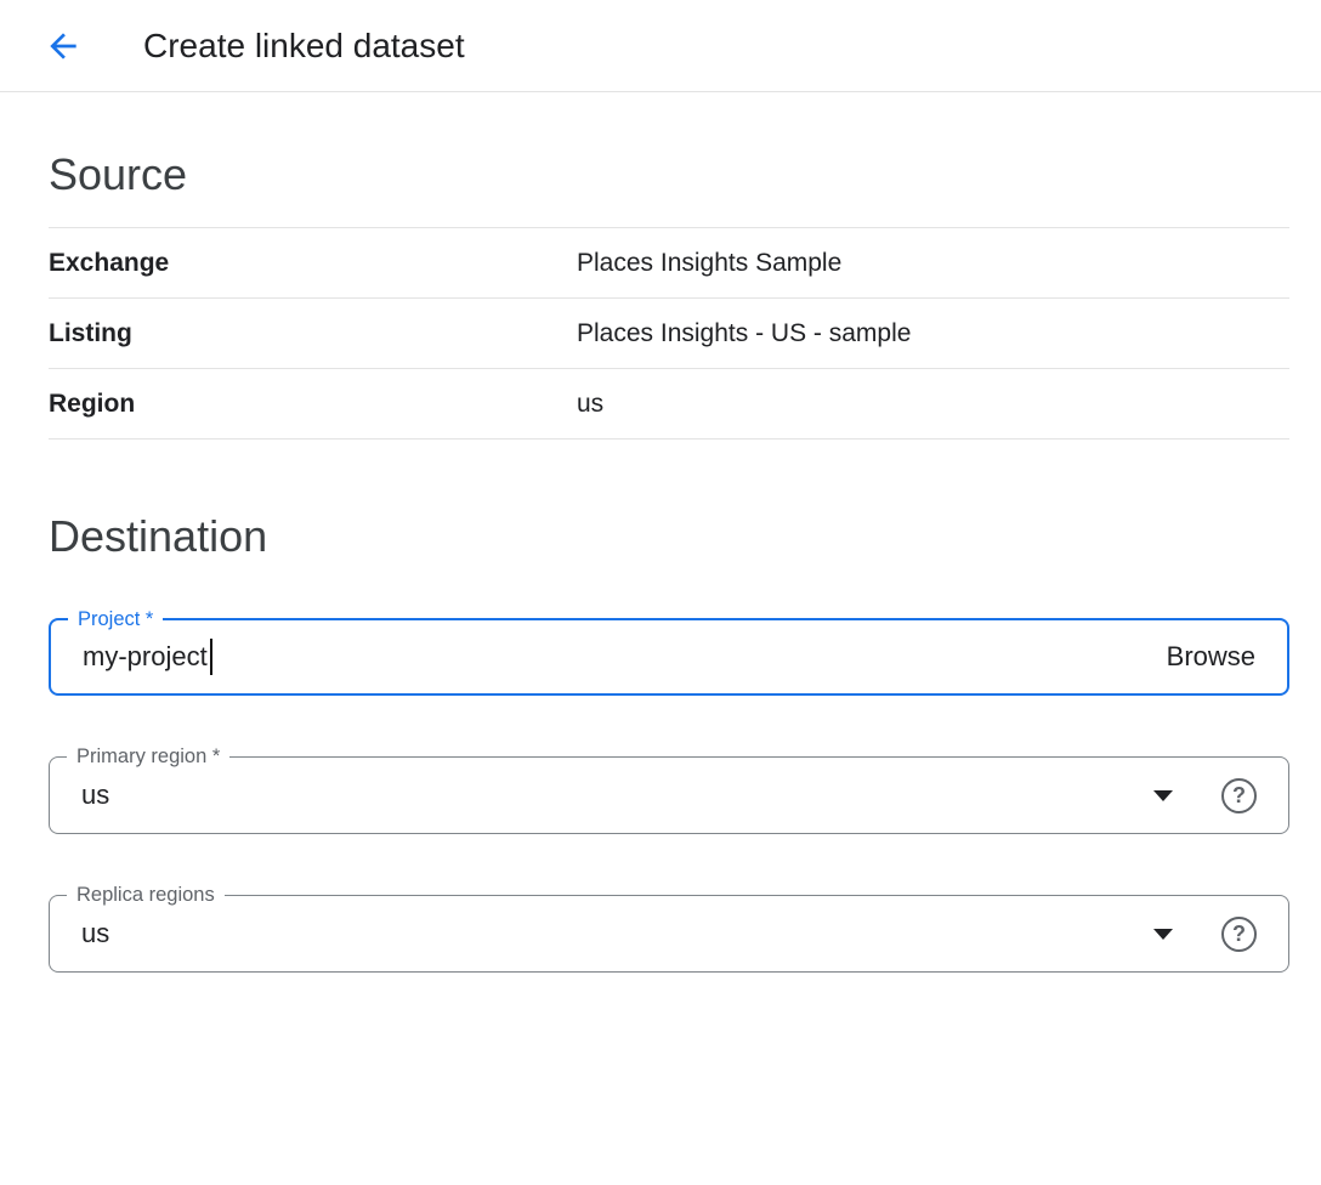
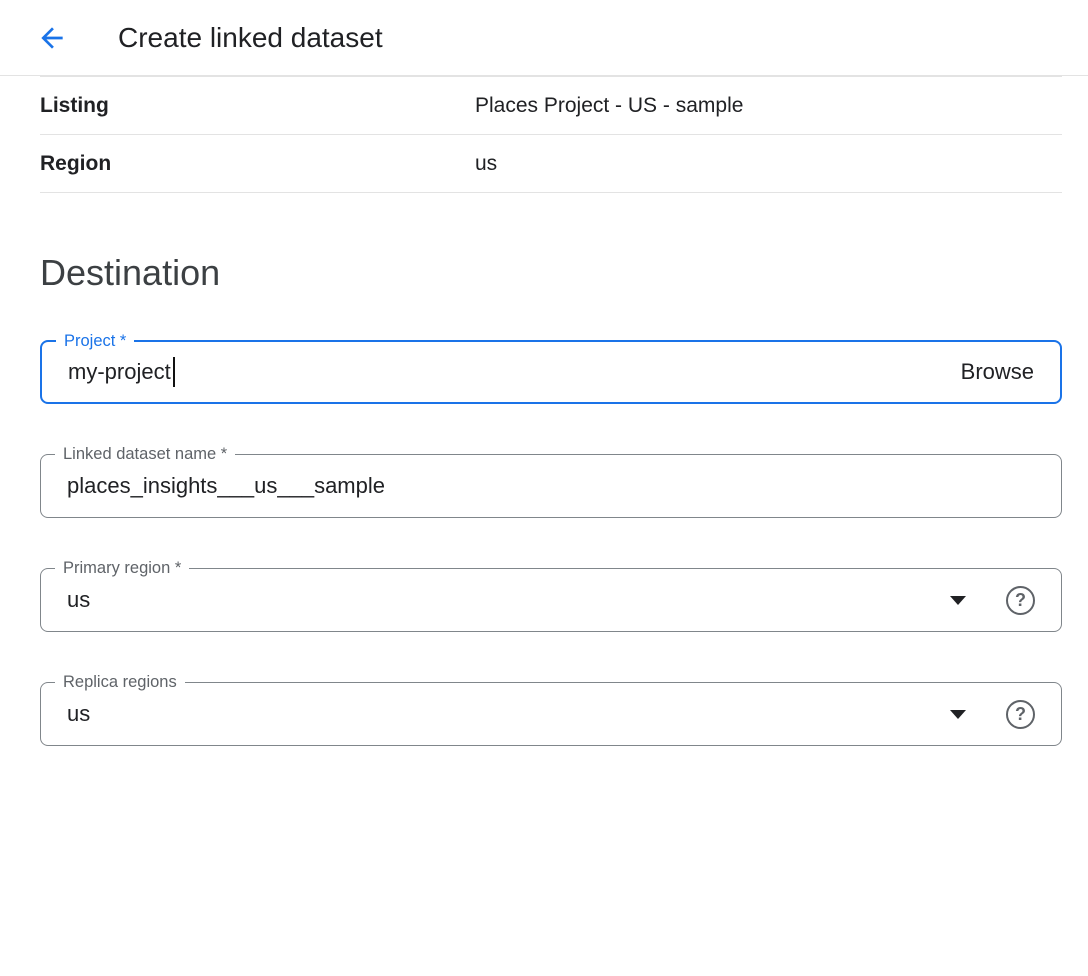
  Create linked dataset
- Source
- Exchange
- Places Insights Sample
  Listing
- Places Insights - US - sample
+ Places Project - US - sample
  Region
  us
  Destination
  Project *
  my-project
  Browse
+ Linked dataset name *
+ places_insights___us___sample
  Primary region *
  us
  ?
  Replica regions
  us
  ?
